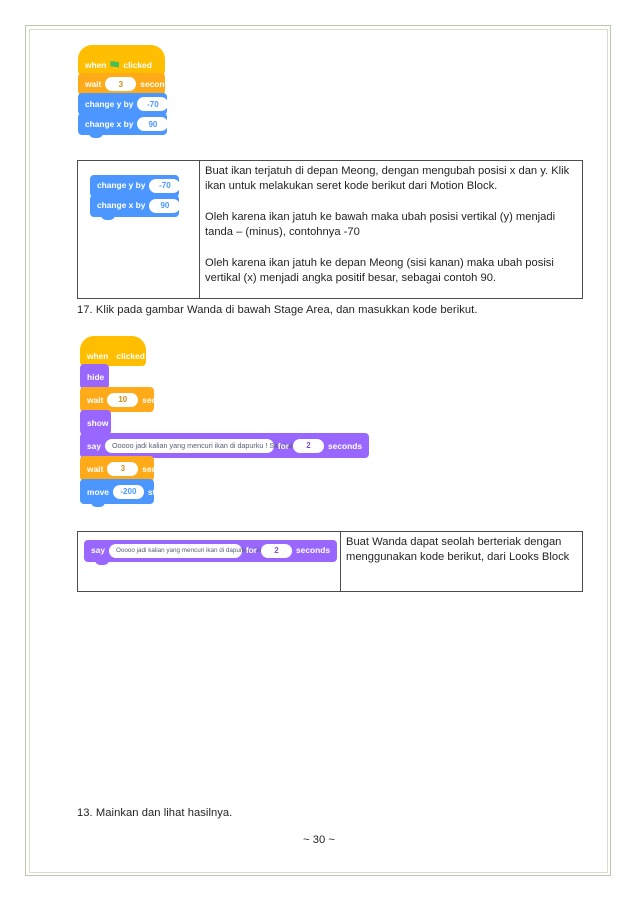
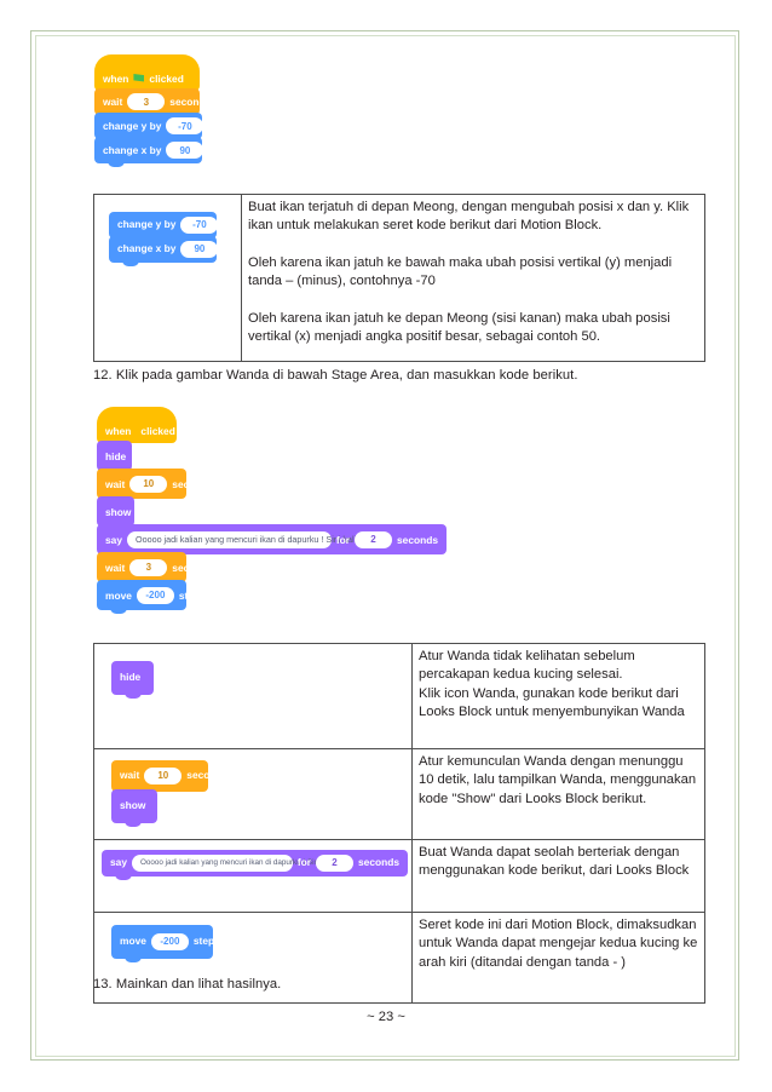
  when
  clicked
  wait
  3
  seconds
  change y by
  -70
  change x by
  90
- change y by -70 change x by 90	Buat ikan terjatuh di depan Meong, dengan mengubah posisi x dan y. Klik ikan untuk melakukan seret kode berikut dari Motion Block. Oleh karena ikan jatuh ke bawah maka ubah posisi vertikal (y) menjadi tanda – (minus), contohnya -70 Oleh karena ikan jatuh ke depan Meong (sisi kanan) maka ubah posisi vertikal (x) menjadi angka positif besar, sebagai contoh 90.
+ change y by -70 change x by 90	Buat ikan terjatuh di depan Meong, dengan mengubah posisi x dan y. Klik ikan untuk melakukan seret kode berikut dari Motion Block. Oleh karena ikan jatuh ke bawah maka ubah posisi vertikal (y) menjadi tanda – (minus), contohnya -70 Oleh karena ikan jatuh ke depan Meong (sisi kanan) maka ubah posisi vertikal (x) menjadi angka positif besar, sebagai contoh 50.
- 17. Klik pada gambar Wanda di bawah Stage Area, dan masukkan kode berikut.
+ 12. Klik pada gambar Wanda di bawah Stage Area, dan masukkan kode berikut.
  when
  clicked
  hide
  wait
  10
  seconds
  show
  say
  Ooooo jadi kalian yang mencuri ikan di dapurku ! Sil
  for
  2
  seconds
  wait
  3
  seconds
  move
  -200
  steps
+ hide	Atur Wanda tidak kelihatan sebelum percakapan kedua kucing selesai. Klik icon Wanda, gunakan kode berikut dari Looks Block untuk menyembunyikan Wanda
+ wait 10 seconds show	Atur kemunculan Wanda dengan menunggu 10 detik, lalu tampilkan Wanda, menggunakan kode "Show" dari Looks Block berikut.
+ move -200 steps	Seret kode ini dari Motion Block, dimaksudkan untuk Wanda dapat mengejar kedua kucing ke arah kiri (ditandai dengan tanda - )
  13. Mainkan dan lihat hasilnya.
- ~ 30 ~
+ ~ 23 ~
